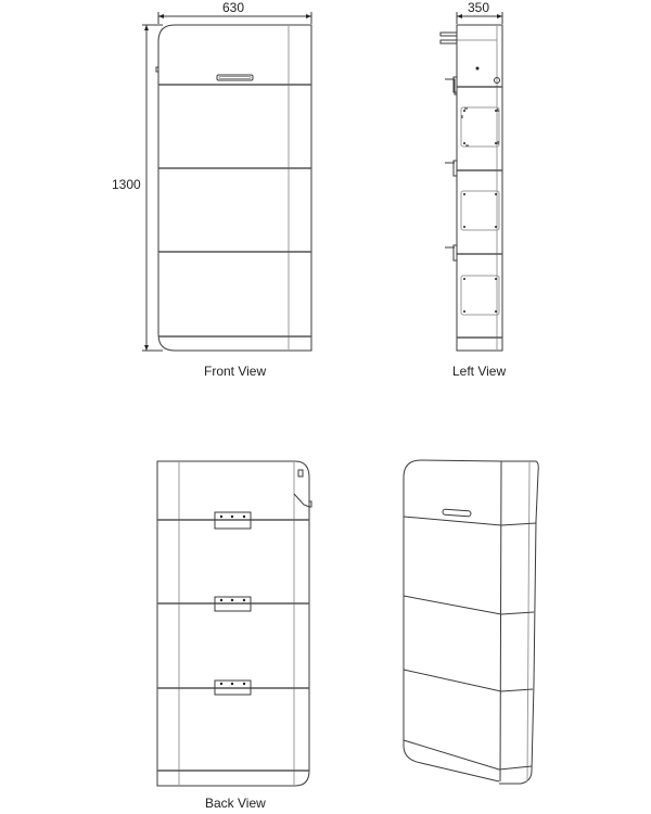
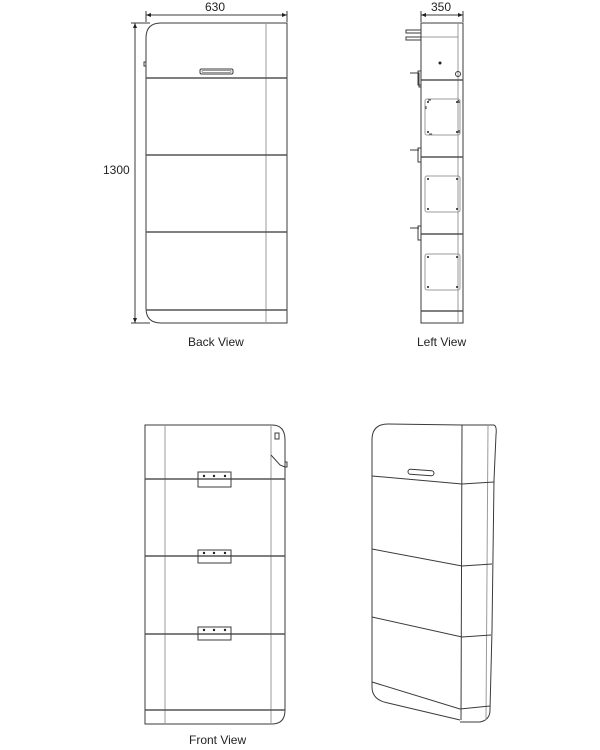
  630
  1300
  350
- Front View
+ Back View
  Left View
- Back View
+ Front View
